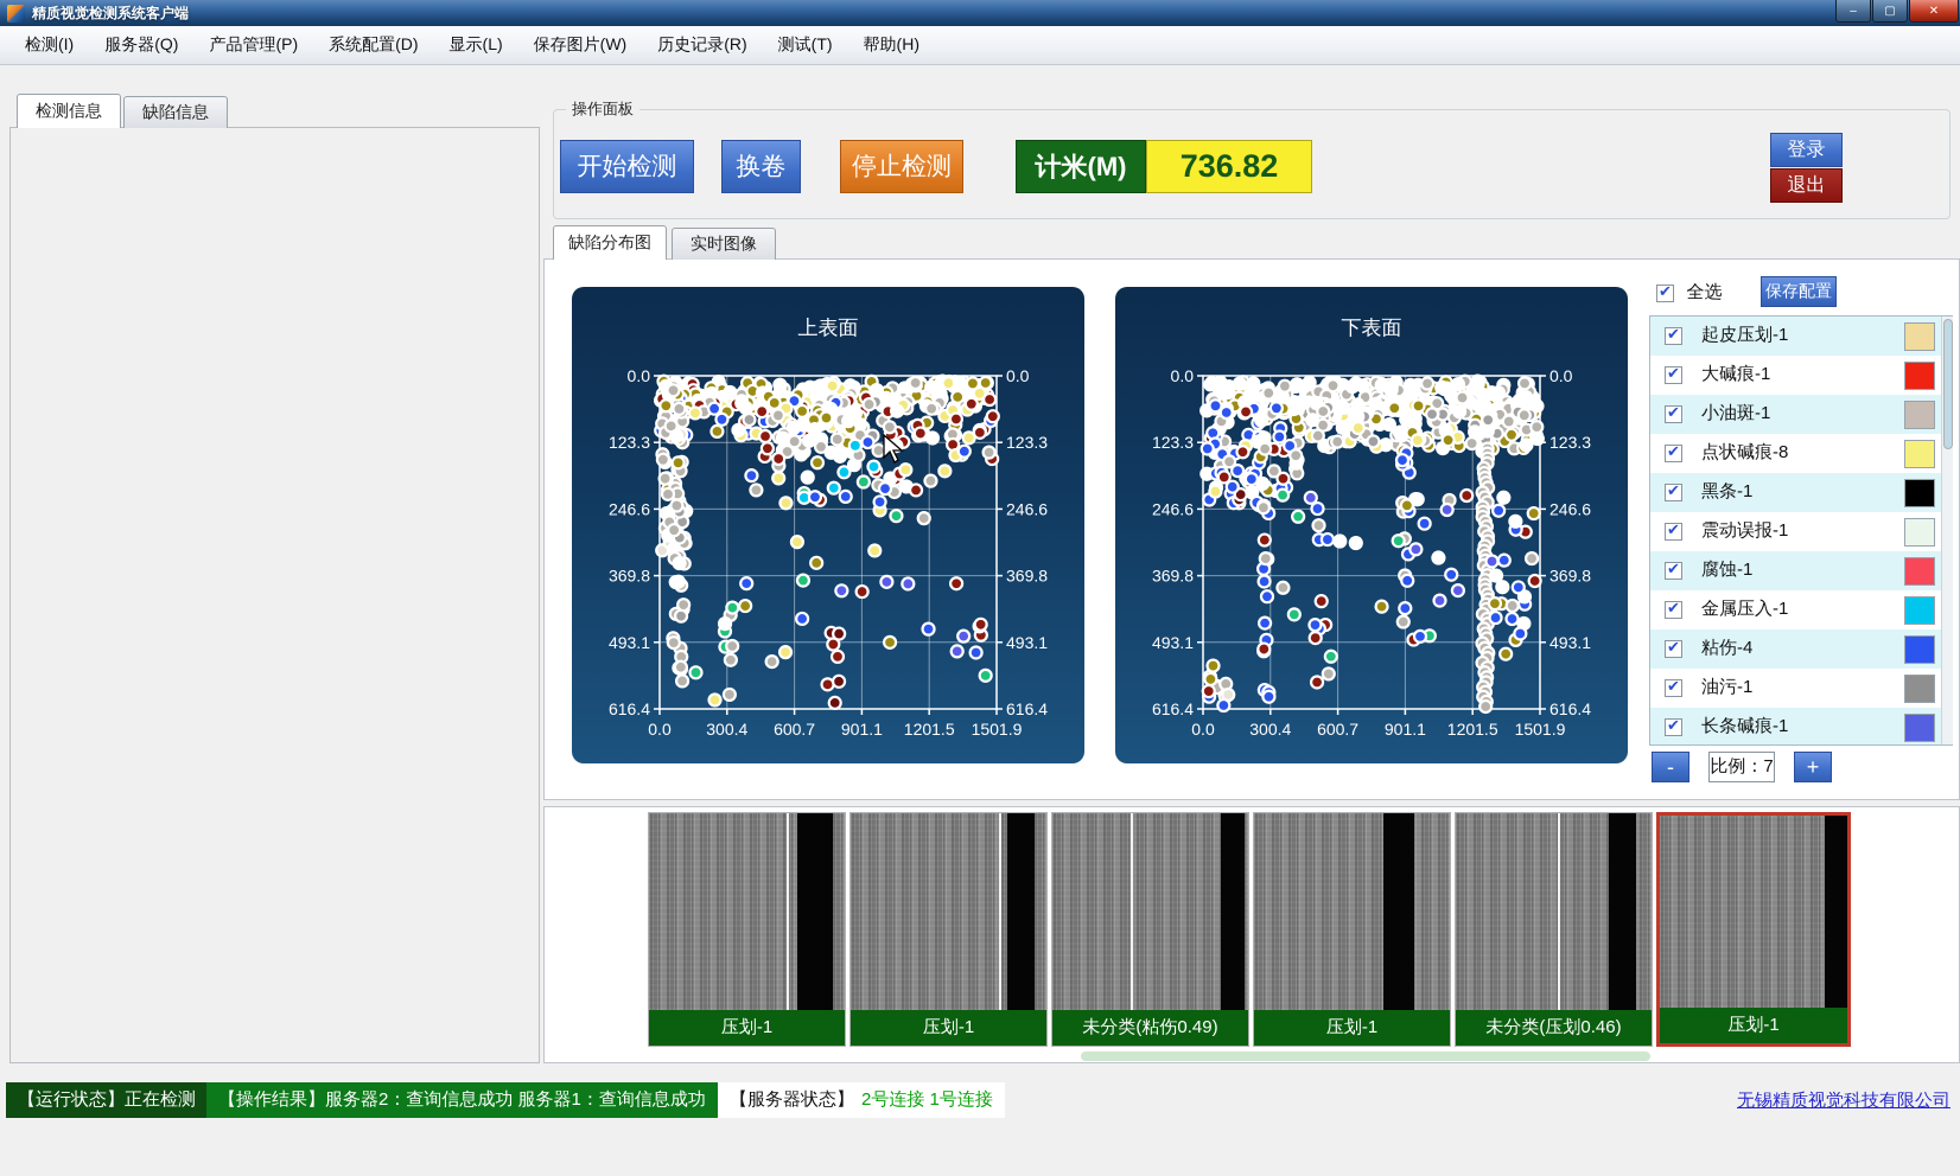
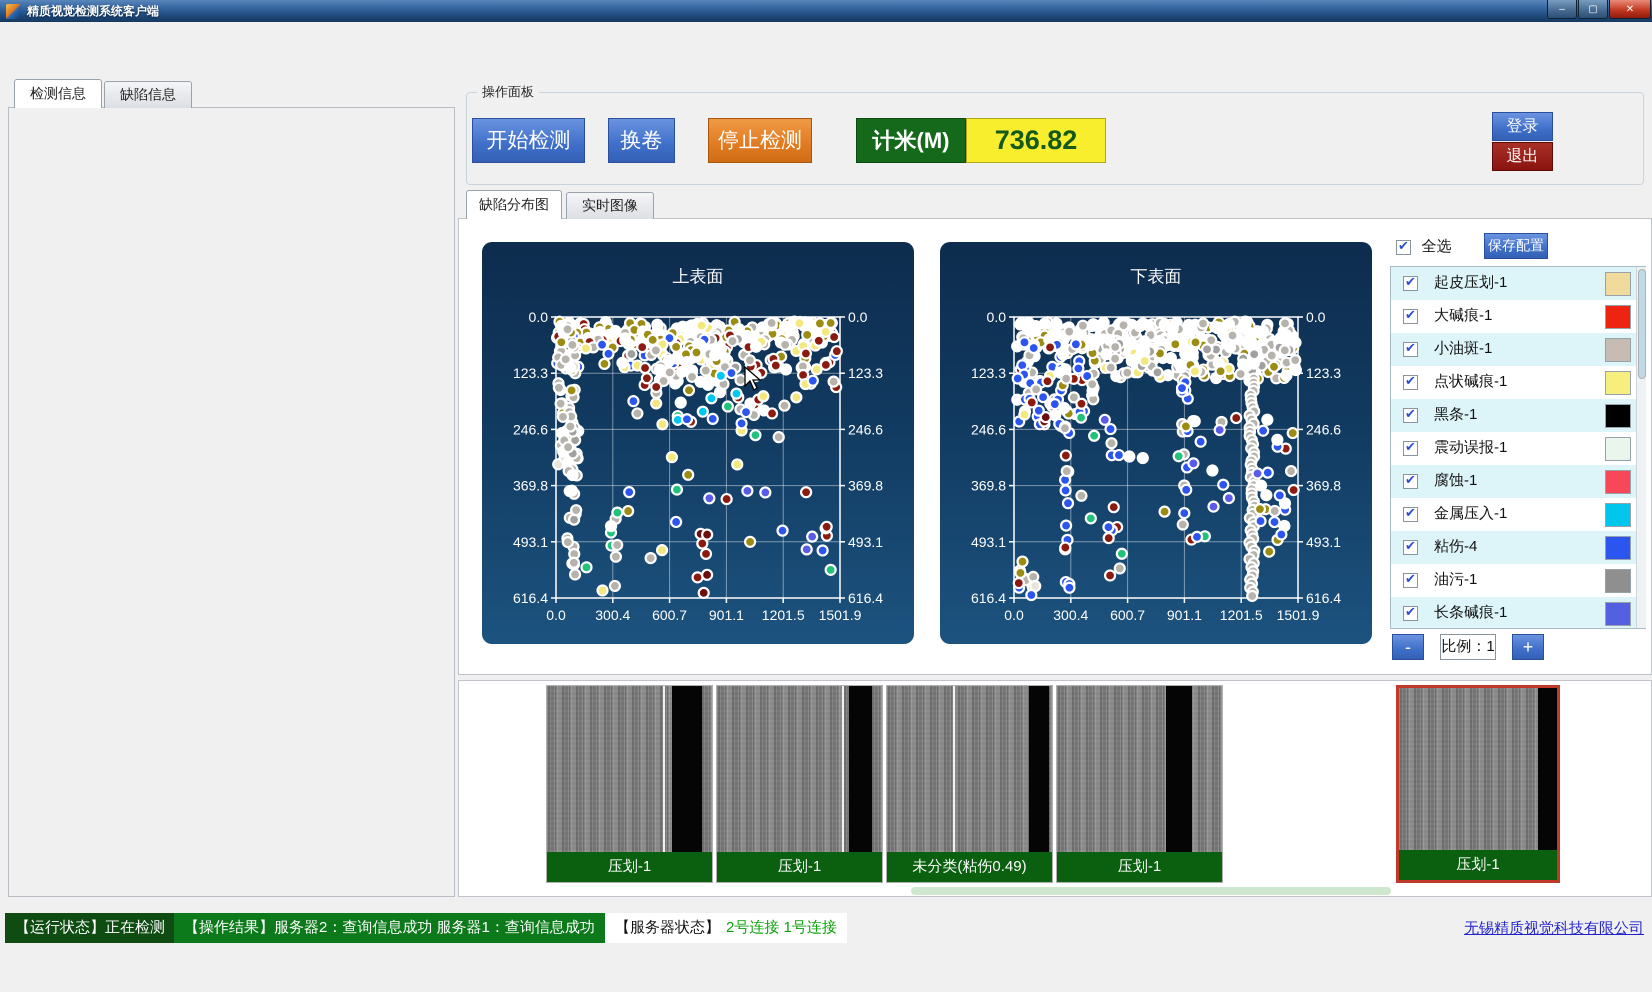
  精质视觉检测系统客户端
  –
  ▢
  ✕
- 检测(I)
- 服务器(Q)
- 产品管理(P)
- 系统配置(D)
- 显示(L)
- 保存图片(W)
- 历史记录(R)
- 测试(T)
- 帮助(H)
  检测信息
  缺陷信息
  操作面板
  开始检测
  换卷
  停止检测
  计米(M)
  736.82
  登录
  退出
  缺陷分布图
  实时图像
  上表面
  0.0
  0.0
  0.0
  123.3
  123.3
  300.4
  246.6
  246.6
  600.7
  369.8
  369.8
  901.1
  493.1
  493.1
  1201.5
  616.4
  616.4
  1501.9
  下表面
  0.0
  0.0
  0.0
  123.3
  123.3
  300.4
  246.6
  246.6
  600.7
  369.8
  369.8
  901.1
  493.1
  493.1
  1201.5
  616.4
  616.4
  1501.9
  ✔
  全选
  保存配置
  ✔
  起皮压划-1
  ✔
  大碱痕-1
  ✔
  小油斑-1
  ✔
- 点状碱痕-8
+ 点状碱痕-1
  ✔
  黑条-1
  ✔
  震动误报-1
  ✔
  腐蚀-1
  ✔
  金属压入-1
  ✔
  粘伤-4
  ✔
  油污-1
  ✔
  长条碱痕-1
  -
- 比例：7
+ 比例：1
  +
  压划-1
  压划-1
  未分类(粘伤0.49)
  压划-1
- 未分类(压划0.46)
  压划-1
  【运行状态】正在检测
  【操作结果】服务器2：查询信息成功 服务器1：查询信息成功
  【服务器状态】
  2号连接 1号连接
  无锡精质视觉科技有限公司
